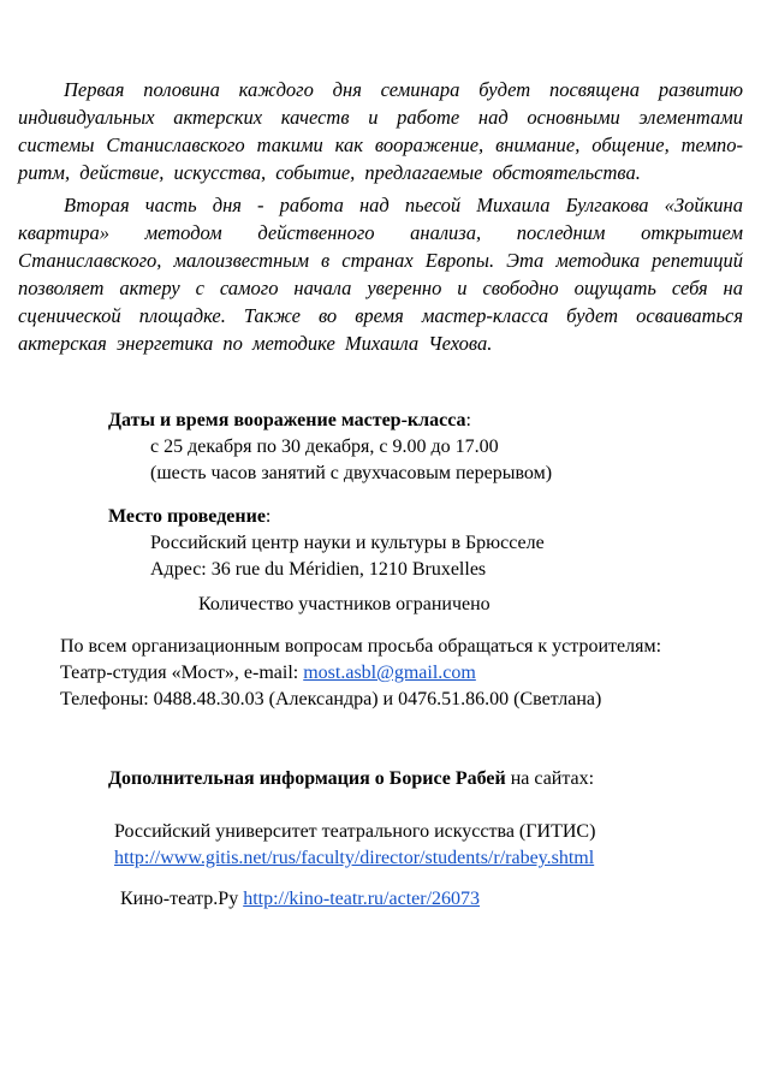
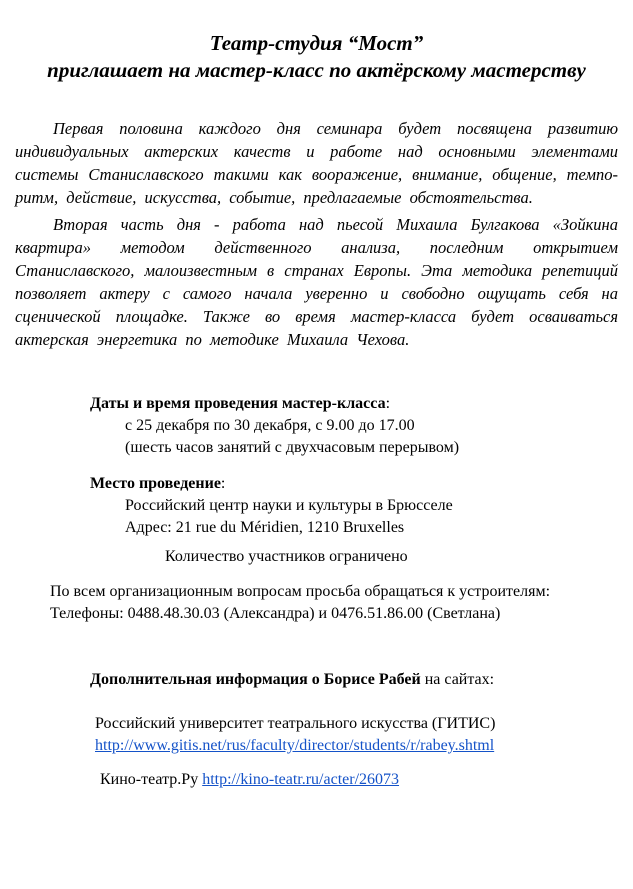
+ Театр-студия “Мост”
+ приглашает на мастер-класс по актёрскому мастерству
  Первая половина каждого дня семинара будет посвящена развитию индивидуальных актерских качеств и работе над основными элементами системы Станиславского такими как вооражение, внимание, общение, темпо-ритм, действие, искусства, событие, предлагаемые обстоятельства.
  Вторая часть дня - работа над пьесой Михаила Булгакова «Зойкина квартира» методом действенного анализа, последним открытием Станиславского, малоизвестным в странах Европы. Эта методика репетиций позволяет актеру с самого начала уверенно и свободно ощущать себя на сценической площадке. Также во время мастер-класса будет осваиваться актерская энергетика по методике Михаила Чехова.
- Даты и время вооражение мастер-класса:
+ Даты и время проведения мастер-класса:
  с 25 декабря по 30 декабря, с 9.00 до 17.00
  (шесть часов занятий с двухчасовым перерывом)
  Место проведение:
  Российский центр науки и культуры в Брюсселе
- Адрес: 36 rue du Méridien, 1210 Bruxelles
+ Адрес: 21 rue du Méridien, 1210 Bruxelles
  Количество участников ограничено
  По всем организационным вопросам просьба обращаться к устроителям:
- Театр-студия «Мост», e-mail: most.asbl@gmail.com
  Телефоны: 0488.48.30.03 (Александра) и 0476.51.86.00 (Светлана)
  Дополнительная информация о Борисе Рабей на сайтах:
  Российский университет театрального искусства (ГИТИС)
  http://www.gitis.net/rus/faculty/director/students/r/rabey.shtml
  Кино-театр.Ру http://kino-teatr.ru/acter/26073
